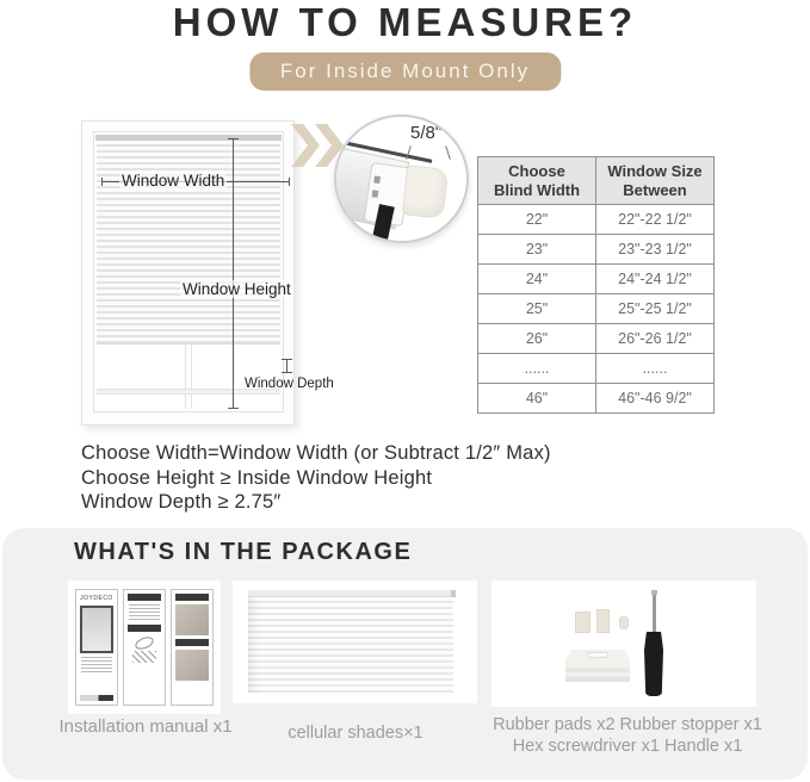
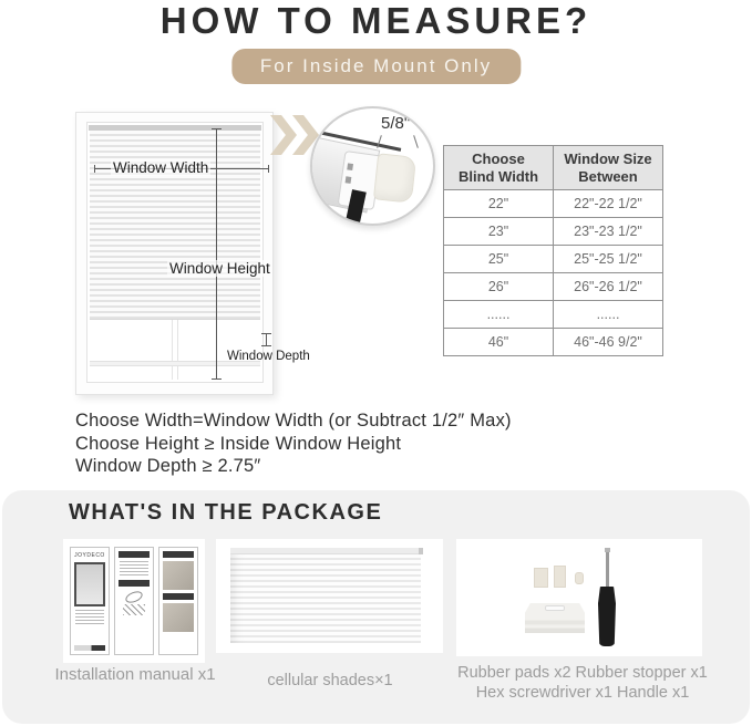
  HOW TO MEASURE?
  For Inside Mount Only
  Window Width
  Window Height
  Window Depth
  5/8"
  Choose Blind Width	Window Size Between
  22"	22"-22 1/2"
  23"	23"-23 1/2"
- 24"	24"-24 1/2"
  25"	25"-25 1/2"
  26"	26"-26 1/2"
  ......	......
  46"	46"-46 9/2"
  Choose Width=Window Width (or Subtract 1/2″ Max)
  Choose Height ≥ Inside Window Height
  Window Depth ≥ 2.75″
  WHAT'S IN THE PACKAGE
  Installation manual x1
  cellular shades×1
  Rubber pads x2 Rubber stopper x1
  Hex screwdriver x1 Handle x1
